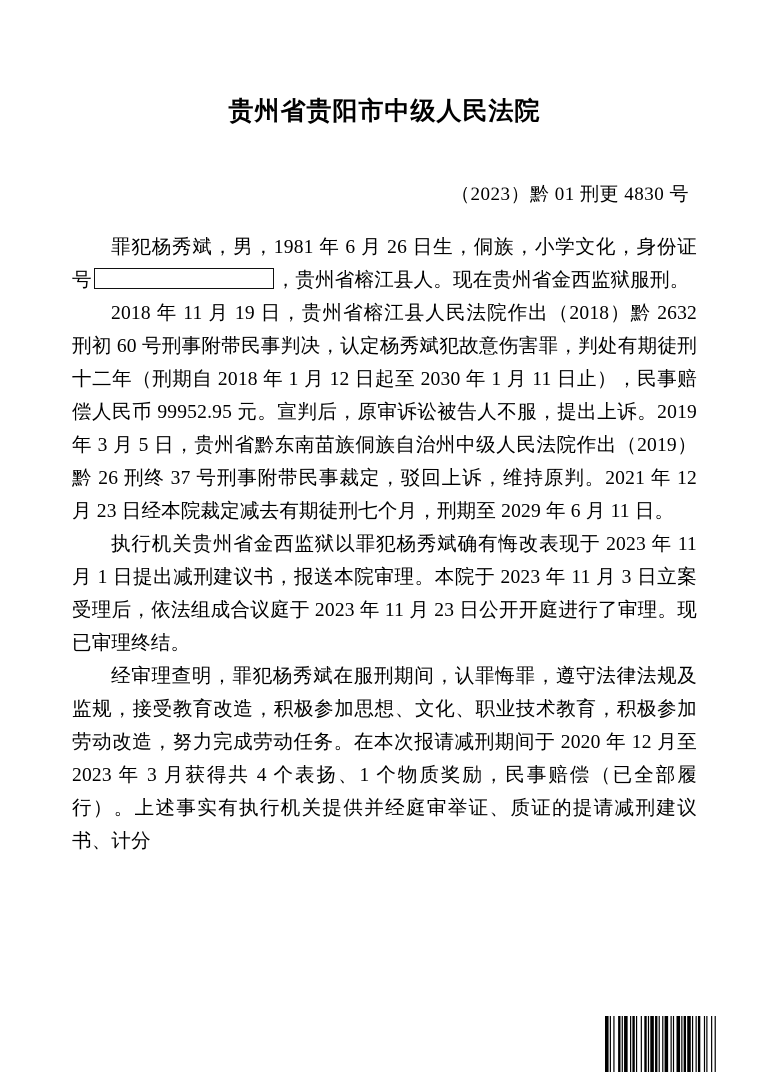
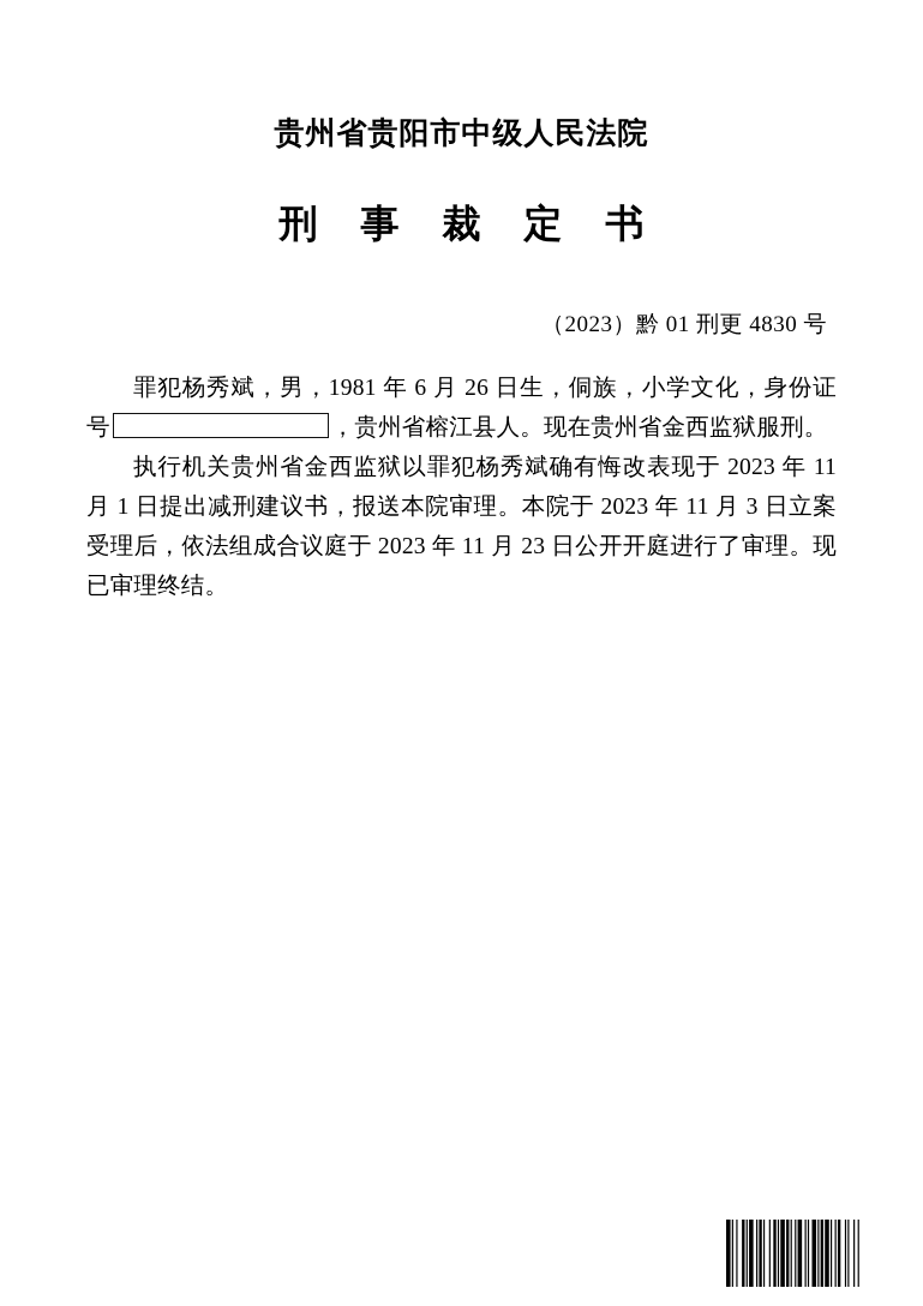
  贵州省贵阳市中级人民法院
+ 刑 事 裁 定 书
  （2023）黔 01 刑更 4830 号
  罪犯杨秀斌，男，1981 年 6 月 26 日生，侗族，小学文化，身份证号 ，贵州省榕江县人。现在贵州省金西监狱服刑。
- 2018 年 11 月 19 日，贵州省榕江县人民法院作出（2018）黔 2632 刑初 60 号刑事附带民事判决，认定杨秀斌犯故意伤害罪，判处有期徒刑十二年（刑期自 2018 年 1 月 12 日起至 2030 年 1 月 11 日止），民事赔偿人民币 99952.95 元。宣判后，原审诉讼被告人不服，提出上诉。2019 年 3 月 5 日，贵州省黔东南苗族侗族自治州中级人民法院作出（2019）黔 26 刑终 37 号刑事附带民事裁定，驳回上诉，维持原判。2021 年 12 月 23 日经本院裁定减去有期徒刑七个月，刑期至 2029 年 6 月 11 日。
  执行机关贵州省金西监狱以罪犯杨秀斌确有悔改表现于 2023 年 11 月 1 日提出减刑建议书，报送本院审理。本院于 2023 年 11 月 3 日立案受理后，依法组成合议庭于 2023 年 11 月 23 日公开开庭进行了审理。现已审理终结。
- 经审理查明，罪犯杨秀斌在服刑期间，认罪悔罪，遵守法律法规及监规，接受教育改造，积极参加思想、文化、职业技术教育，积极参加劳动改造，努力完成劳动任务。在本次报请减刑期间于 2020 年 12 月至 2023 年 3 月获得共 4 个表扬、1 个物质奖励，民事赔偿（已全部履行）。上述事实有执行机关提供并经庭审举证、质证的提请减刑建议书、计分
